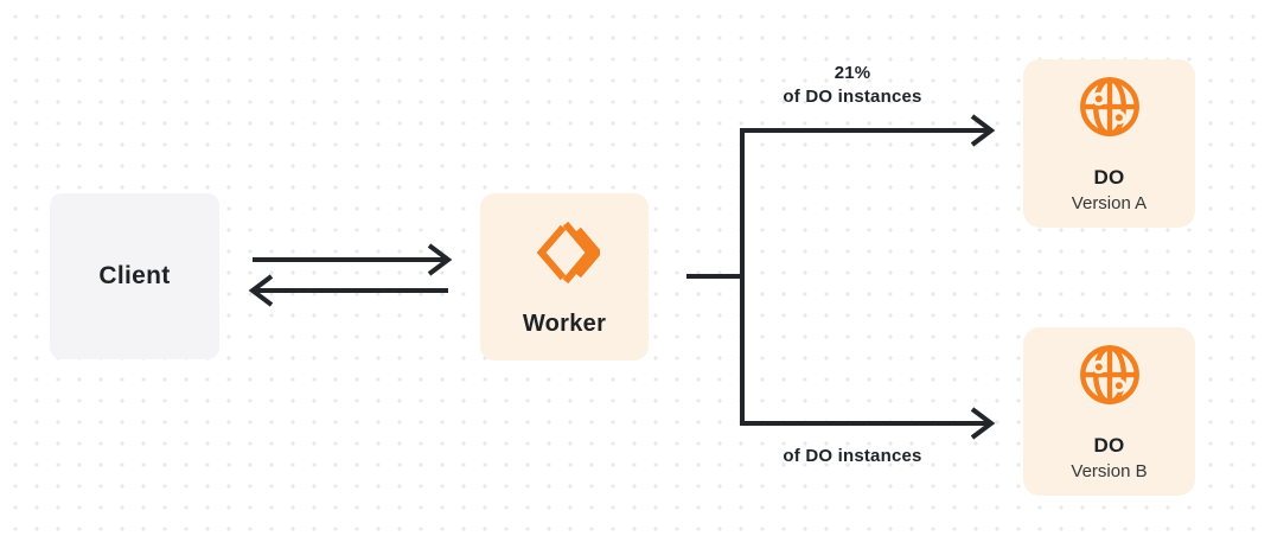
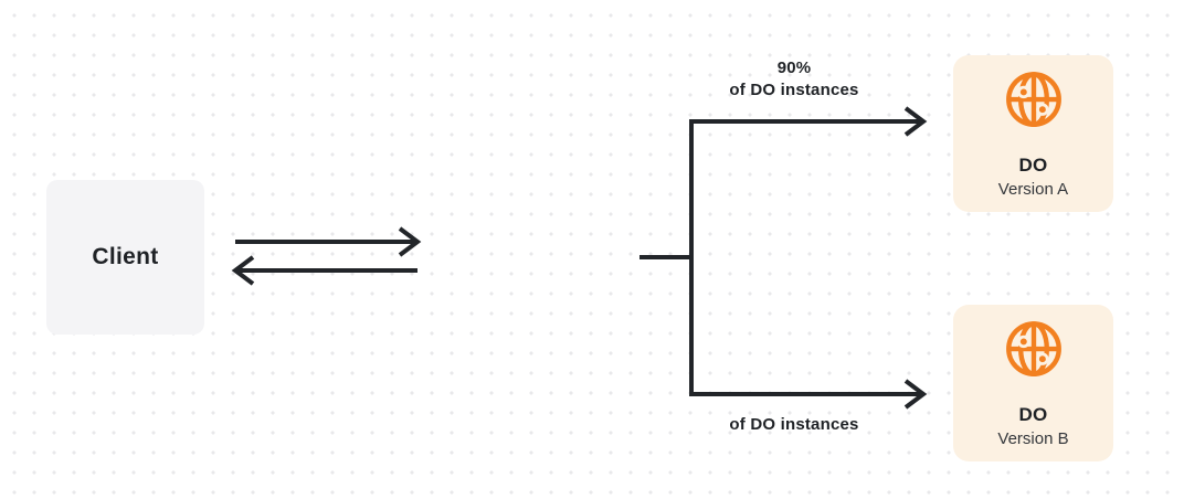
  Client
- Worker
  DO
  Version A
  DO
  Version B
- 21%
+ 90%
  of DO instances
  of DO instances
